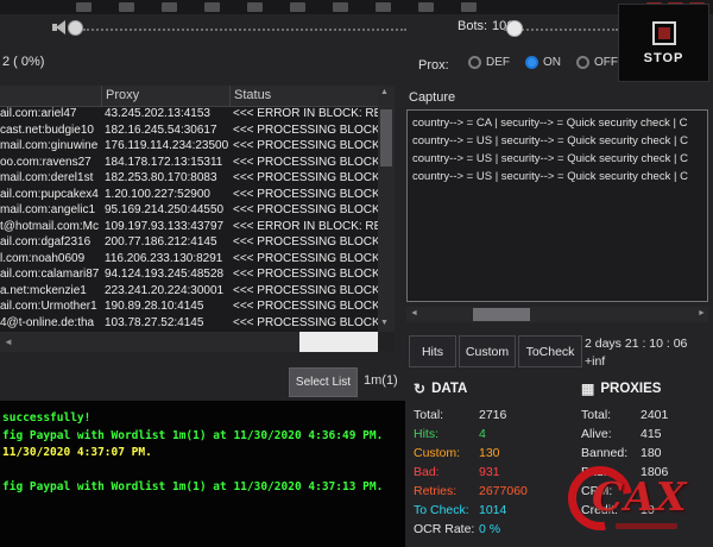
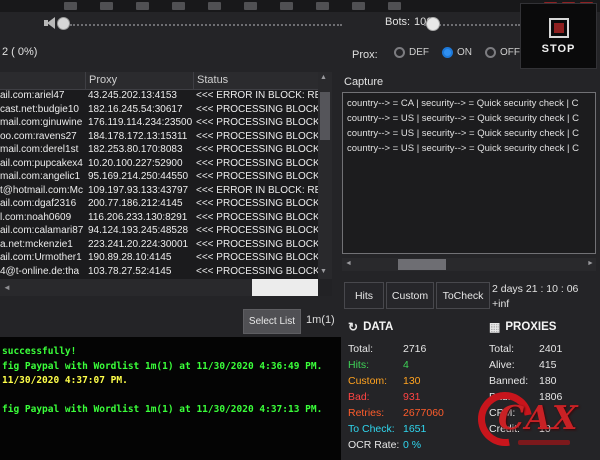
  Bots:
  STOP
  2 ( 0%)
  Prox:
  DEF
  ON
  OFF
  Proxy
  Status
  ail.com:ariel47
  43.245.202.13:4153
  <<< ERROR IN BLOCK: R
  cast.net:budgie10
  182.16.245.54:30617
  <<< PROCESSING BLOCK
  mail.com:ginuwine
  176.119.114.234:23500
  <<< PROCESSING BLOCK
  oo.com:ravens27
  184.178.172.13:15311
  <<< PROCESSING BLOCK
  mail.com:derel1st
  182.253.80.170:8083
  <<< PROCESSING BLOCK
  ail.com:pupcakex4
- 1.20.100.227:52900
+ 10.20.100.227:52900
  <<< PROCESSING BLOCK
  mail.com:angelic1
  95.169.214.250:44550
  <<< PROCESSING BLOCK
  t@hotmail.com:Mc
  109.197.93.133:43797
  <<< ERROR IN BLOCK: R
  ail.com:dgaf2316
  200.77.186.212:4145
  <<< PROCESSING BLOCK
  l.com:noah0609
  116.206.233.130:8291
  <<< PROCESSING BLOCK
  ail.com:calamari87
  94.124.193.245:48528
  <<< PROCESSING BLOCK
  a.net:mckenzie1
  223.241.20.224:30001
  <<< PROCESSING BLOCK
  ail.com:Urmother1
  190.89.28.10:4145
  <<< PROCESSING BLOCK
  4@t-online.de:tha
  103.78.27.52:4145
  <<< PROCESSING BLOCK
  ◄
  Capture
  country--> = CA | security--> = Quick security check | C
  country--> = US | security--> = Quick security check | C
  country--> = US | security--> = Quick security check | C
  country--> = US | security--> = Quick security check | C
  Hits
  Custom
  ToCheck
  2 days 21 : 10 : 06
  +inf
  Select List
  1m(1)
  successfully!
  fig Paypal with Wordlist 1m(1) at 11/30/2020 4:36:49 PM.
  11/30/2020 4:37:07 PM.
  fig Paypal with Wordlist 1m(1) at 11/30/2020 4:37:13 PM.
  ↻
  DATA
  Total:
  2716
  Hits:
  4
  Custom:
  130
  Bad:
  931
  Retries:
  2677060
  To Check:
- 1014
+ 1651
  OCR Rate:
  0 %
  ▦
  PROXIES
  Total:
  2401
  Alive:
  415
  Banned:
  180
  Bad:
  1806
  CPM:
  1
  Credit:
  10
  CAX
